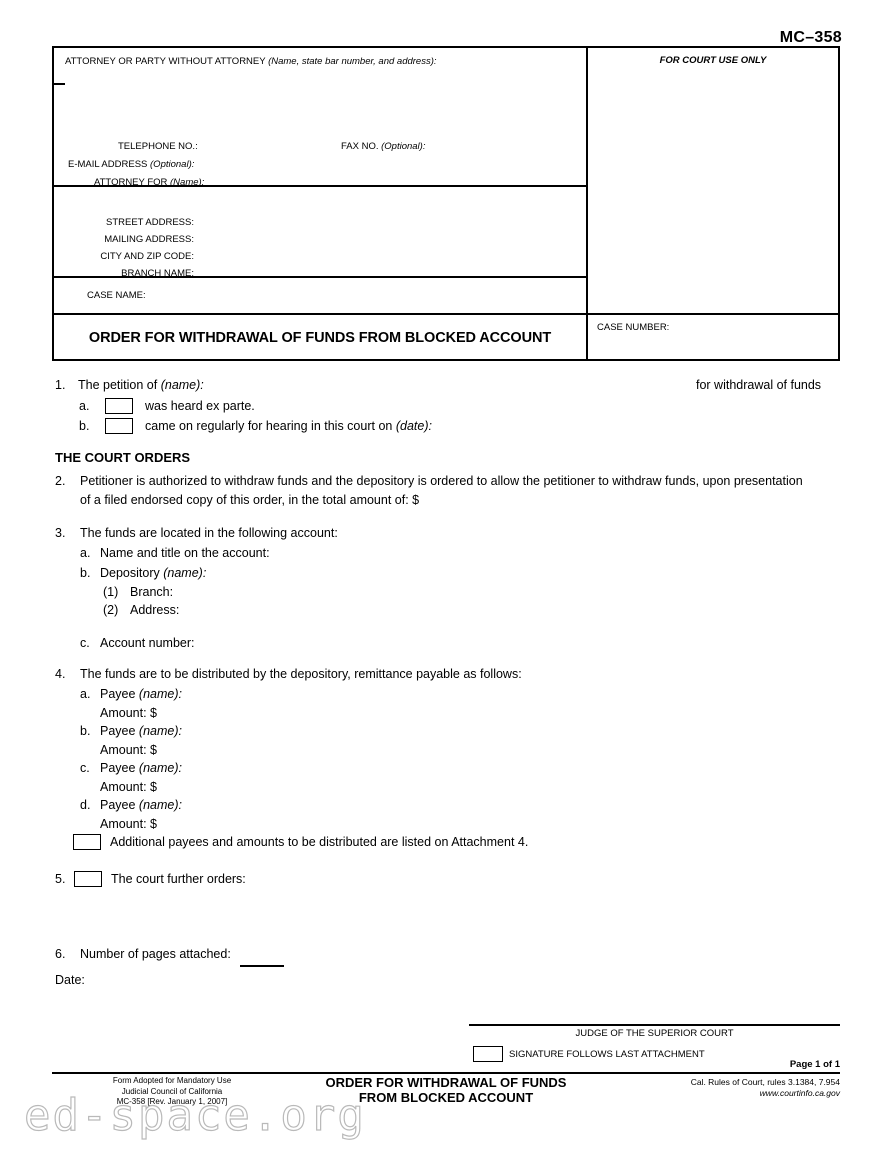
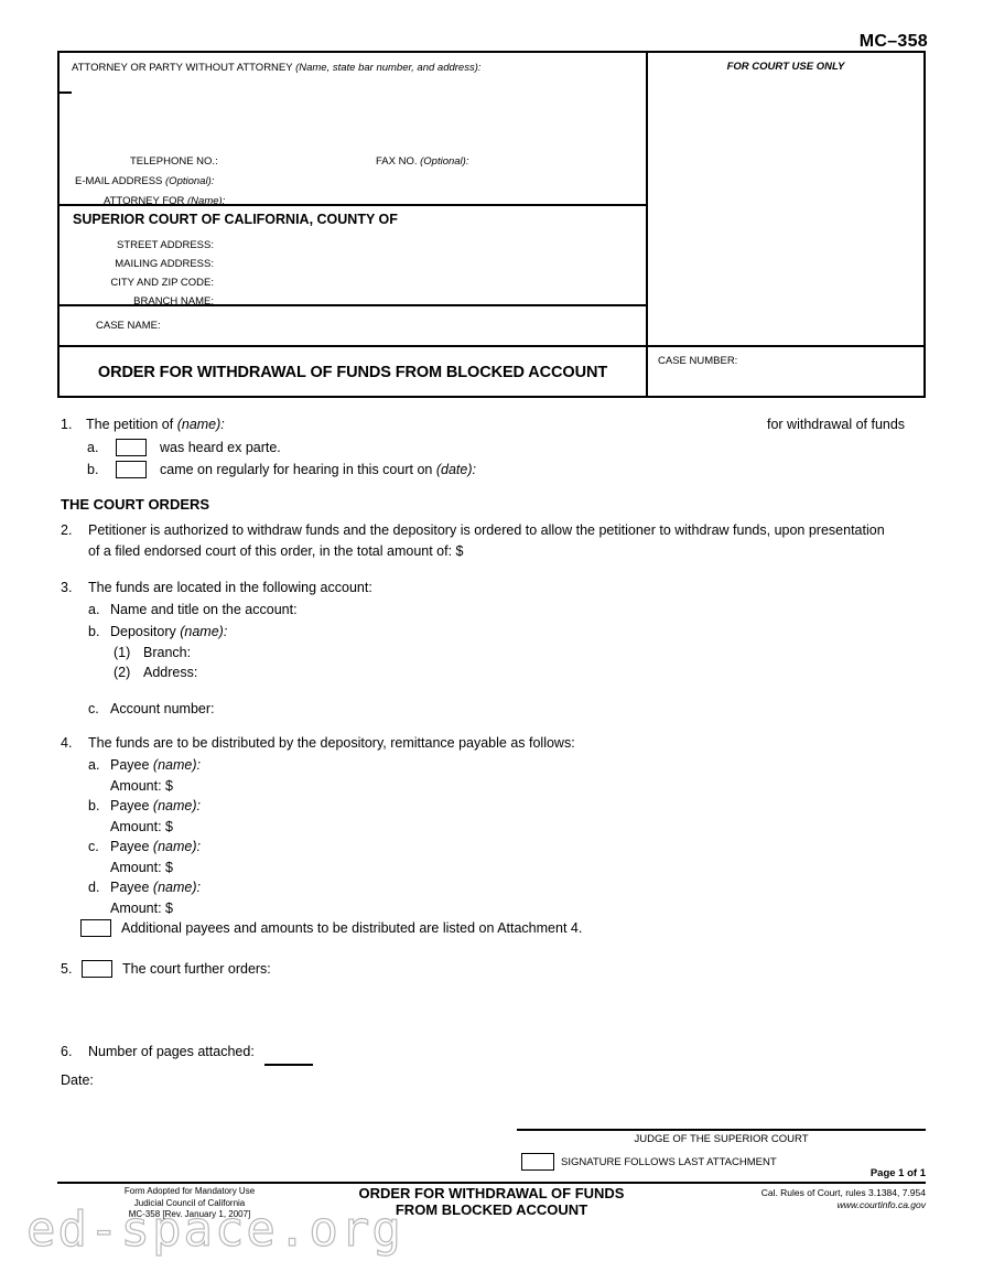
  MC–358
  ATTORNEY OR PARTY WITHOUT ATTORNEY (Name, state bar number, and address):
  TELEPHONE NO.:
  FAX NO. (Optional):
  E-MAIL ADDRESS (Optional):
  ATTORNEY FOR (Name):
+ SUPERIOR COURT OF CALIFORNIA, COUNTY OF
  STREET ADDRESS:
  MAILING ADDRESS:
  CITY AND ZIP CODE:
  BRANCH NAME:
  CASE NAME:
  ORDER FOR WITHDRAWAL OF FUNDS FROM BLOCKED ACCOUNT
  FOR COURT USE ONLY
  CASE NUMBER:
  1.
  The petition of (name):
  for withdrawal of funds
  a.
  was heard ex parte.
  b.
  came on regularly for hearing in this court on (date):
  THE COURT ORDERS
  2.
  Petitioner is authorized to withdraw funds and the depository is ordered to allow the petitioner to withdraw funds, upon presentation
- of a filed endorsed copy of this order, in the total amount of: $
+ of a filed endorsed court of this order, in the total amount of: $
  3.
  The funds are located in the following account:
  a.
  Name and title on the account:
  b.
  Depository (name):
  (1)
  Branch:
  (2)
  Address:
  c.
  Account number:
  4.
  The funds are to be distributed by the depository, remittance payable as follows:
  a.
  Payee (name):
  Amount: $
  b.
  Payee (name):
  Amount: $
  c.
  Payee (name):
  Amount: $
  d.
  Payee (name):
  Amount: $
  Additional payees and amounts to be distributed are listed on Attachment 4.
  5.
  The court further orders:
  6.
  Number of pages attached:
  Date:
  JUDGE OF THE SUPERIOR COURT
  SIGNATURE FOLLOWS LAST ATTACHMENT
  Page 1 of 1
  Form Adopted for Mandatory Use
  Judicial Council of California
  MC-358 [Rev. January 1, 2007]
  ORDER FOR WITHDRAWAL OF FUNDS
  FROM BLOCKED ACCOUNT
  Cal. Rules of Court, rules 3.1384, 7.954
  www.courtinfo.ca.gov
  ed-space.org
